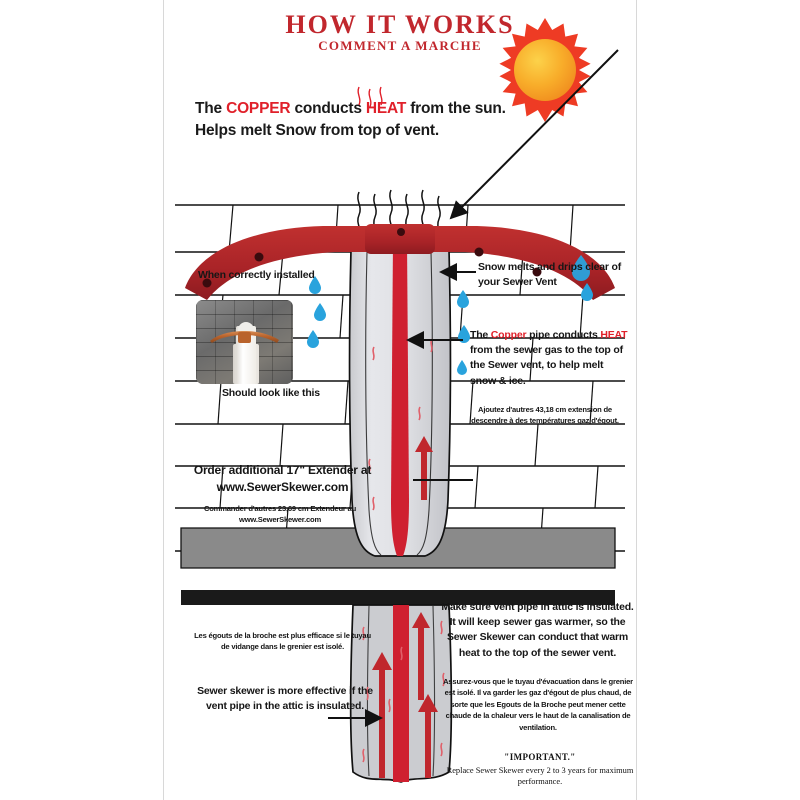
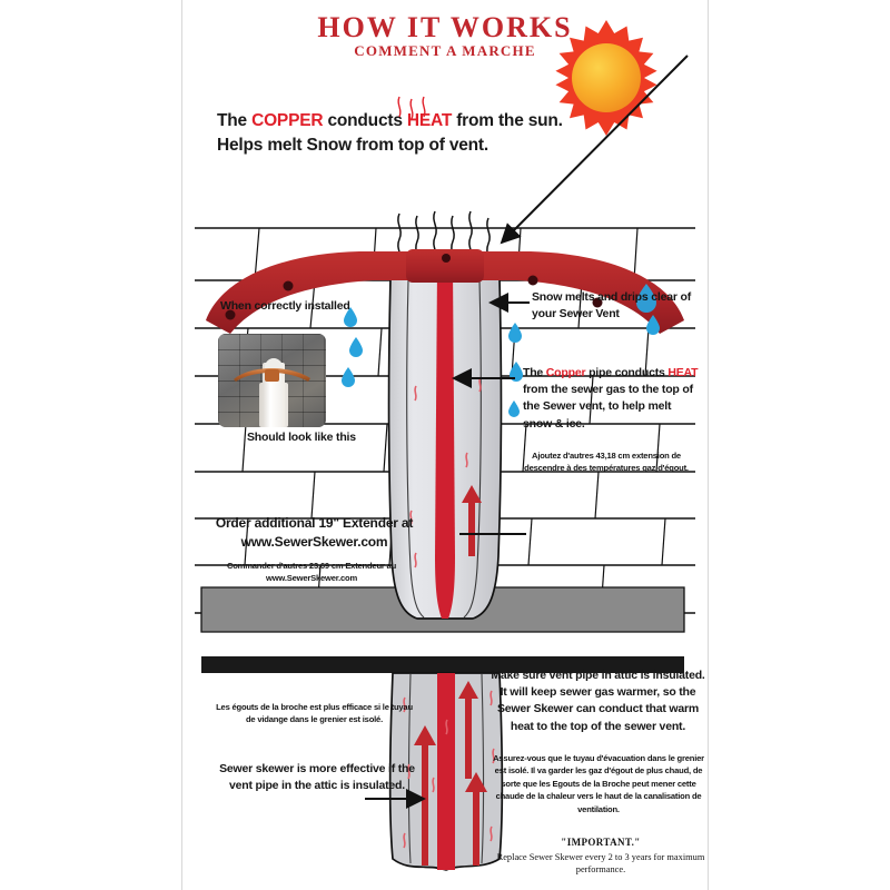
  HOW IT WORKS
  COMMENT A MARCHE
  The COPPER conducts HEAT from the sun.
  Helps melt Snow from top of vent.
  When correctly installed
  Should look like this
  Snow melts and drips clear of your Sewer Vent
  The Copper pipe conducts HEAT from the sewer gas to the top of the Sewer vent, to help melt snow & ice.
  Ajoutez d'autres 43,18 cm extension de descendre à des températures gaz d'égout.
- Order additional 17" Extender at
+ Order additional 19" Extender at
  www.SewerSkewer.com
  Commander d'autres 23,69 cm Extendeur au
  www.SewerSkewer.com
  Make sure vent pipe in attic is insulated. It will keep sewer gas warmer, so the Sewer Skewer can conduct that warm heat to the top of the sewer vent.
  Assurez-vous que le tuyau d'évacuation dans le grenier est isolé. Il va garder les gaz d'égout de plus chaud, de sorte que les Egouts de la Broche peut mener cette chaude de la chaleur vers le haut de la canalisation de ventilation.
  Les égouts de la broche est plus efficace si le tuyau de vidange dans le grenier est isolé.
  Sewer skewer is more effective if the vent pipe in the attic is insulated.
  "IMPORTANT."
  Replace Sewer Skewer every 2 to 3 years for maximum performance.
